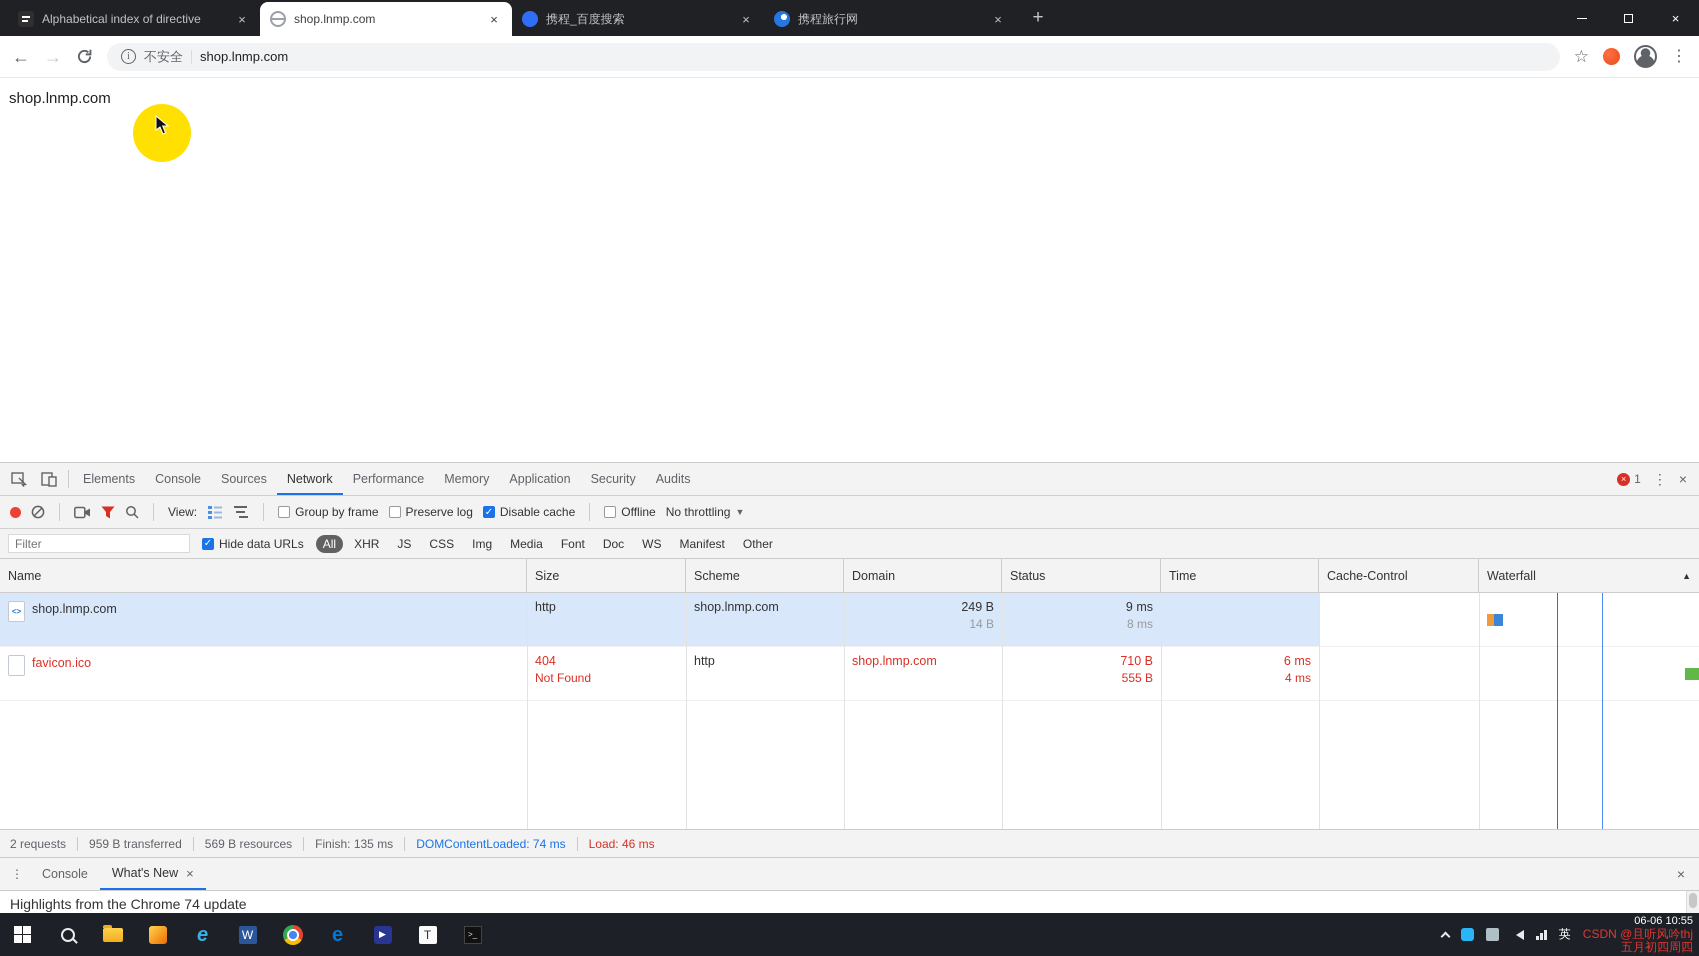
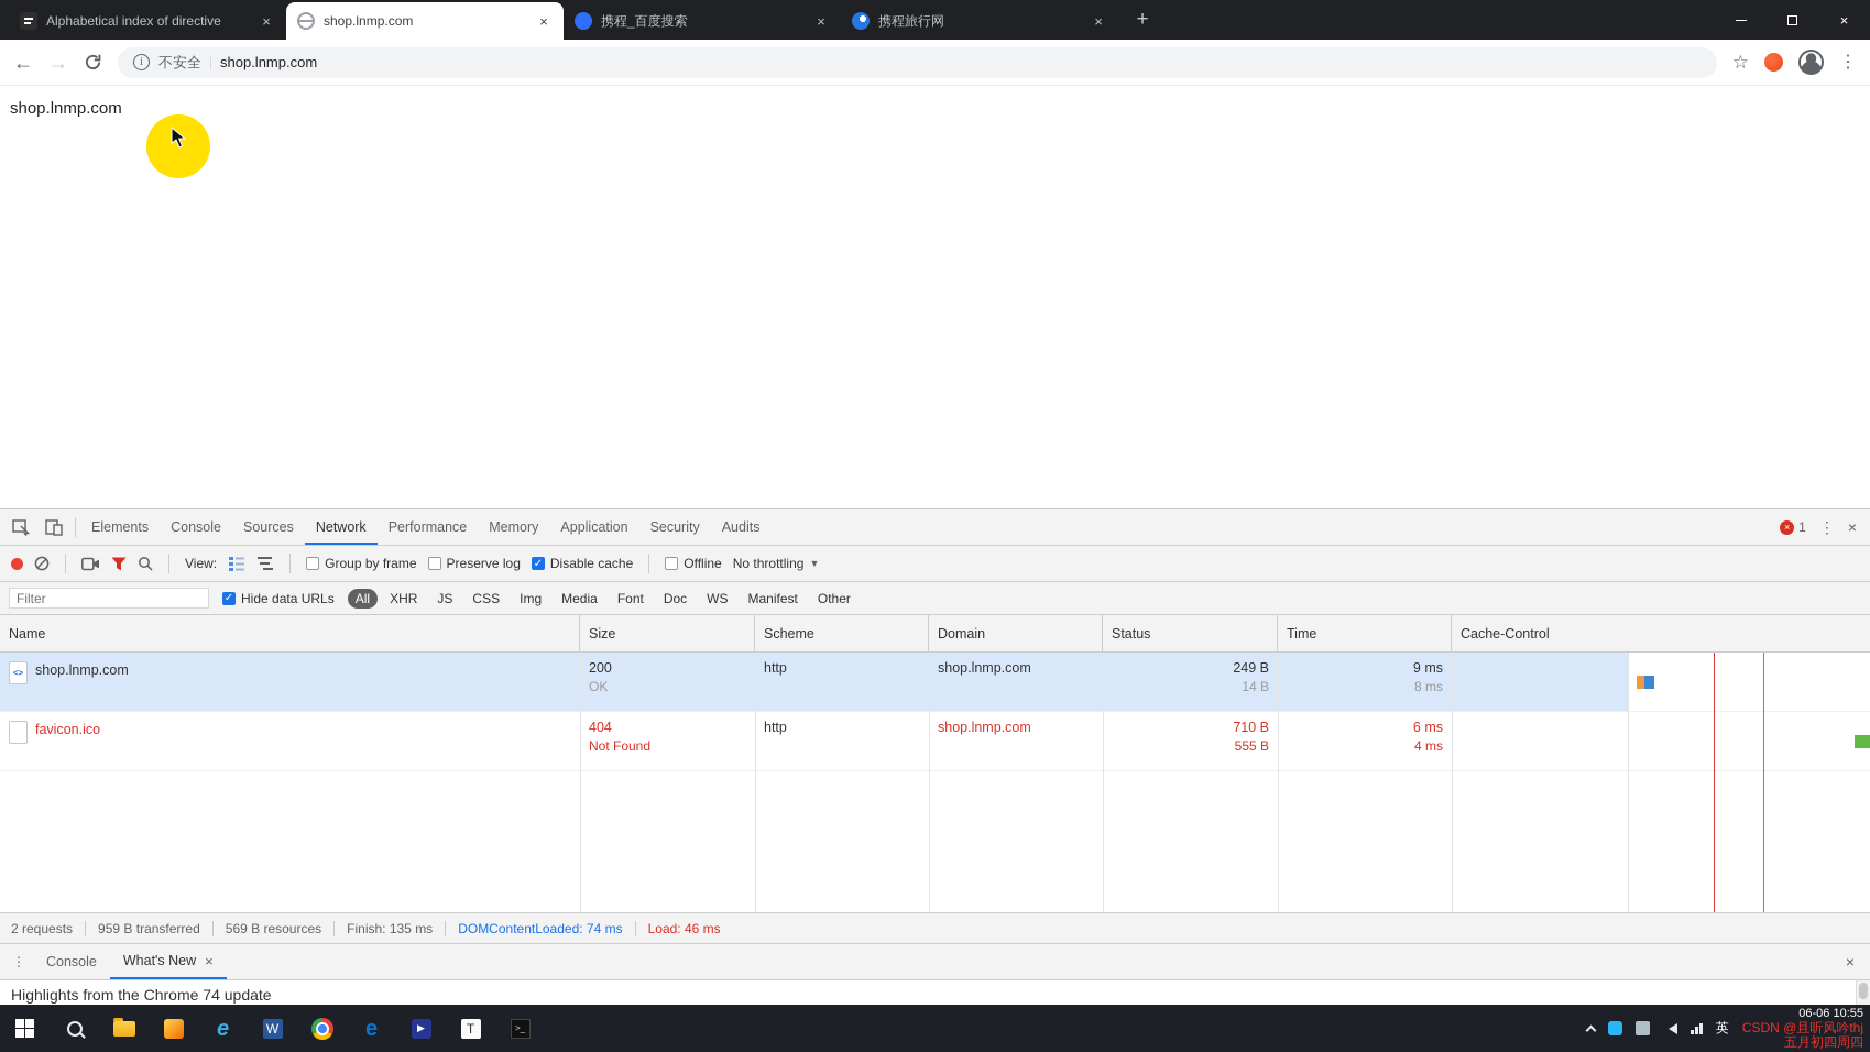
  Alphabetical index of directive
  ×
  shop.lnmp.com
  ×
  携程_百度搜索
  ×
  携程旅行网
  ×
  +
  ×
  ←
  →
  i
  不安全
  shop.lnmp.com
  ☆
  ⋮
  shop.lnmp.com
  Elements
  Console
  Sources
  Network
  Performance
  Memory
  Application
  Security
  Audits
  ×
  1
  ⋮
  ×
  View:
  Group by frame
  Preserve log
  ✓
  Disable cache
  Offline
  No throttling
  ▼
  Filter
  ✓
  Hide data URLs
  All
  XHR
  JS
  CSS
  Img
  Media
  Font
  Doc
  WS
  Manifest
  Other
  Name
  Size
  Scheme
  Domain
  Status
  Time
  Cache-Control
- Waterfall
- ▲
  <>
  shop.lnmp.com
+ 200
+ OK
  http
  shop.lnmp.com
  249 B
  14 B
  9 ms
  8 ms
  favicon.ico
  404
  Not Found
  http
  shop.lnmp.com
  710 B
  555 B
  6 ms
  4 ms
  2 requests
  959 B transferred
  569 B resources
  Finish: 135 ms
  DOMContentLoaded: 74 ms
  Load: 46 ms
  ⋮
  Console
  What's New
  ×
  ×
  Highlights from the Chrome 74 update
  e
  W
  e
  ▶
  T
  >_
  英
  06-06 10:55
  CSDN @且听风吟thj
  五月初四周四
